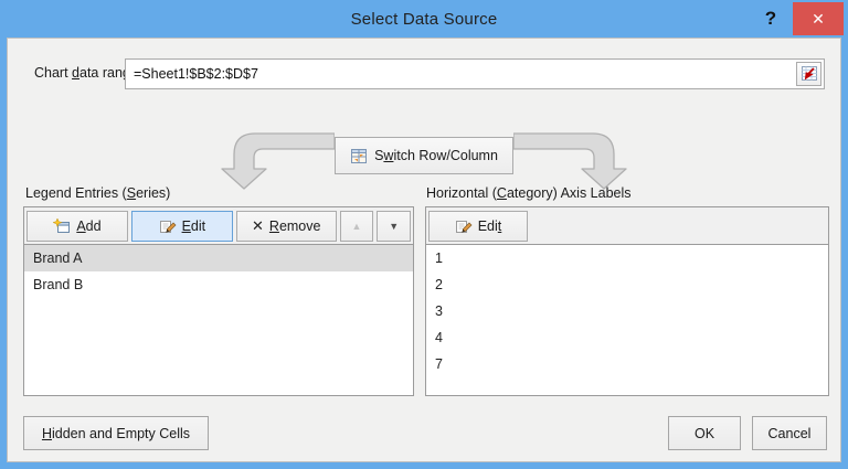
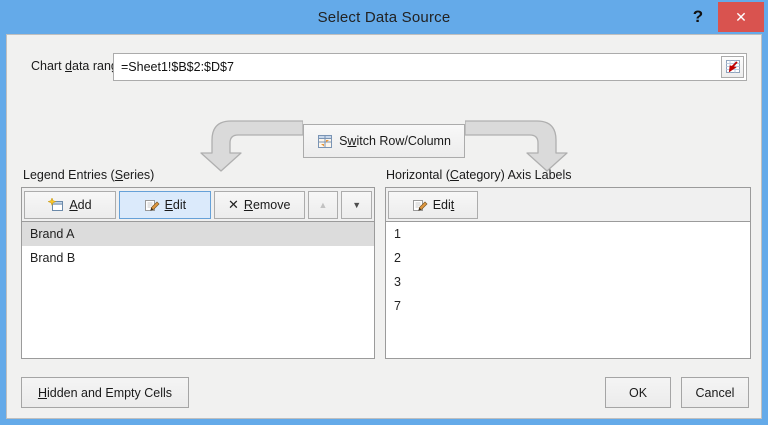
  Select Data Source
  ?
  ✕
  Chart data ran
  =Sheet1!$B$2:$D$7
  Switch Row/Column
  Legend Entries (Series)
  Horizontal (Category) Axis Labels
  Add
  Edit
  ✕
  Remove
  ▲
  ▼
  Brand A
  Brand B
  Edit
  1
  2
  3
- 4
  7
  Hidden and Empty Cells
  OK
  Cancel
